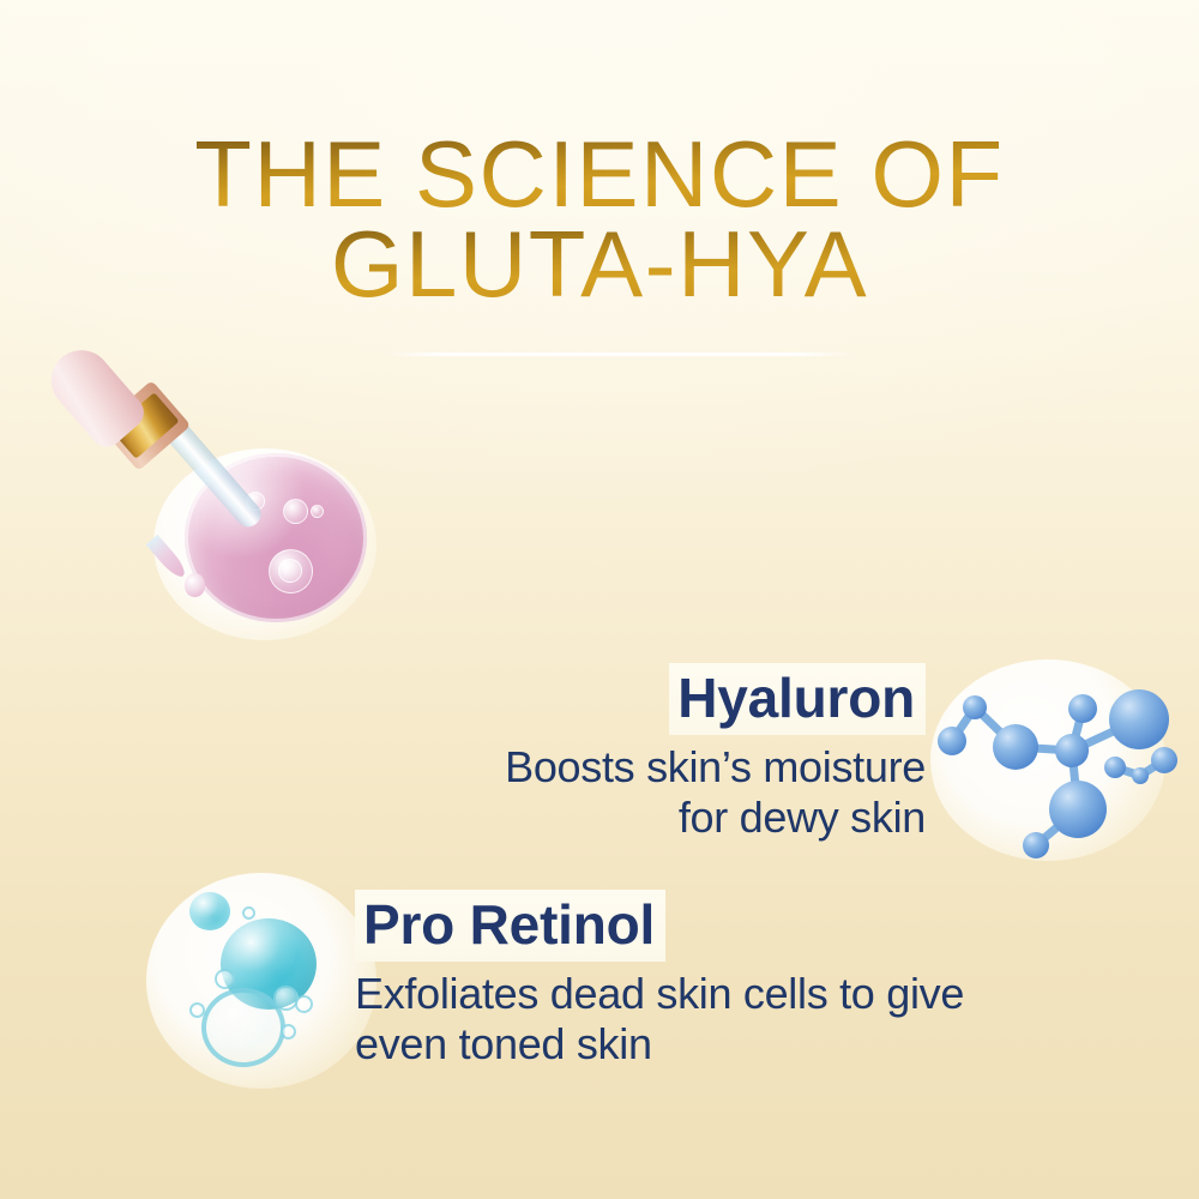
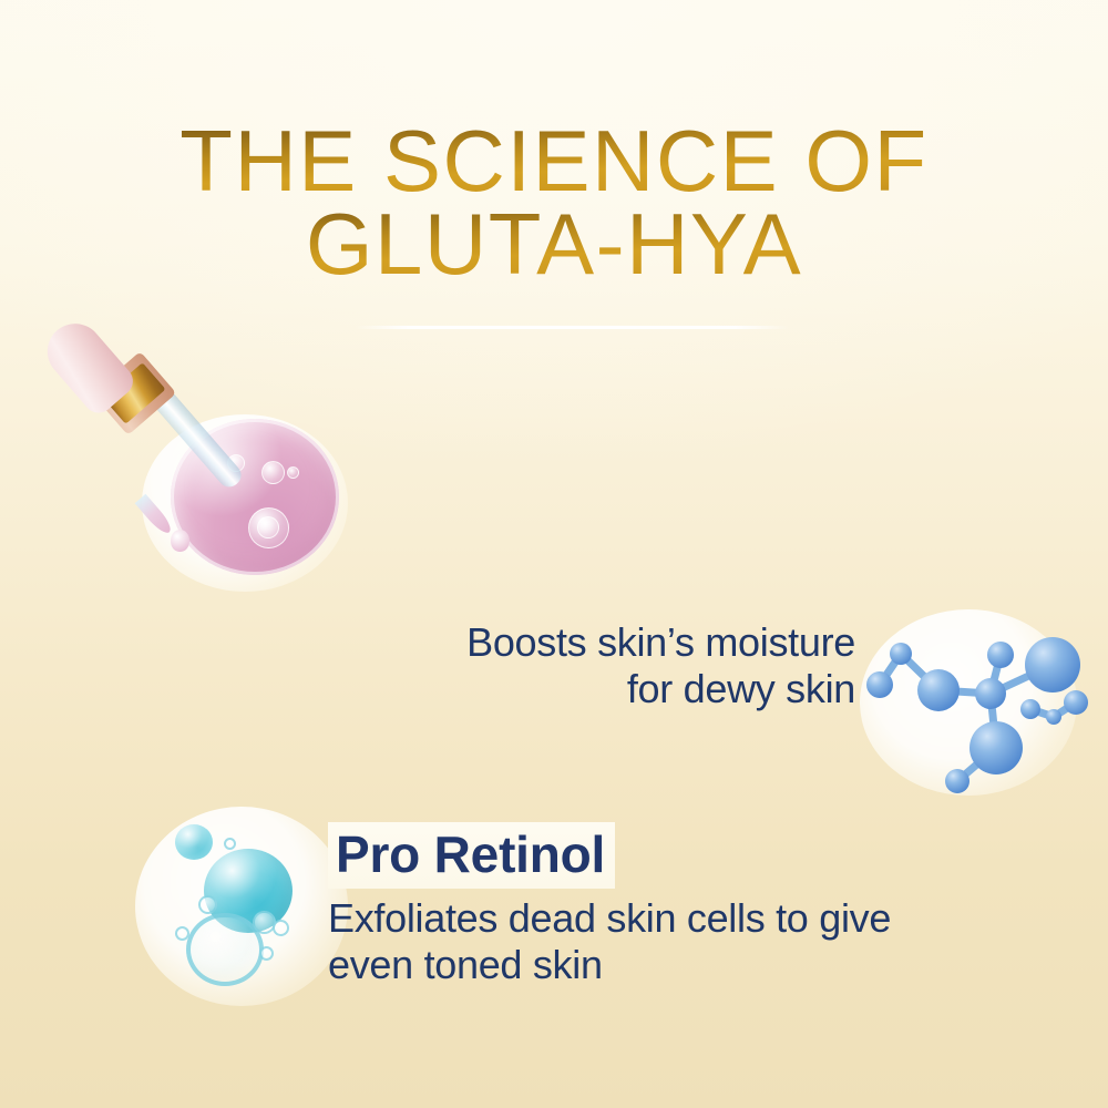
  THE SCIENCE OF
  GLUTA-HYA
- Hyaluron
  Boosts skin’s moisture
  for dewy skin
  Pro Retinol
  Exfoliates dead skin cells to give
  even toned skin
